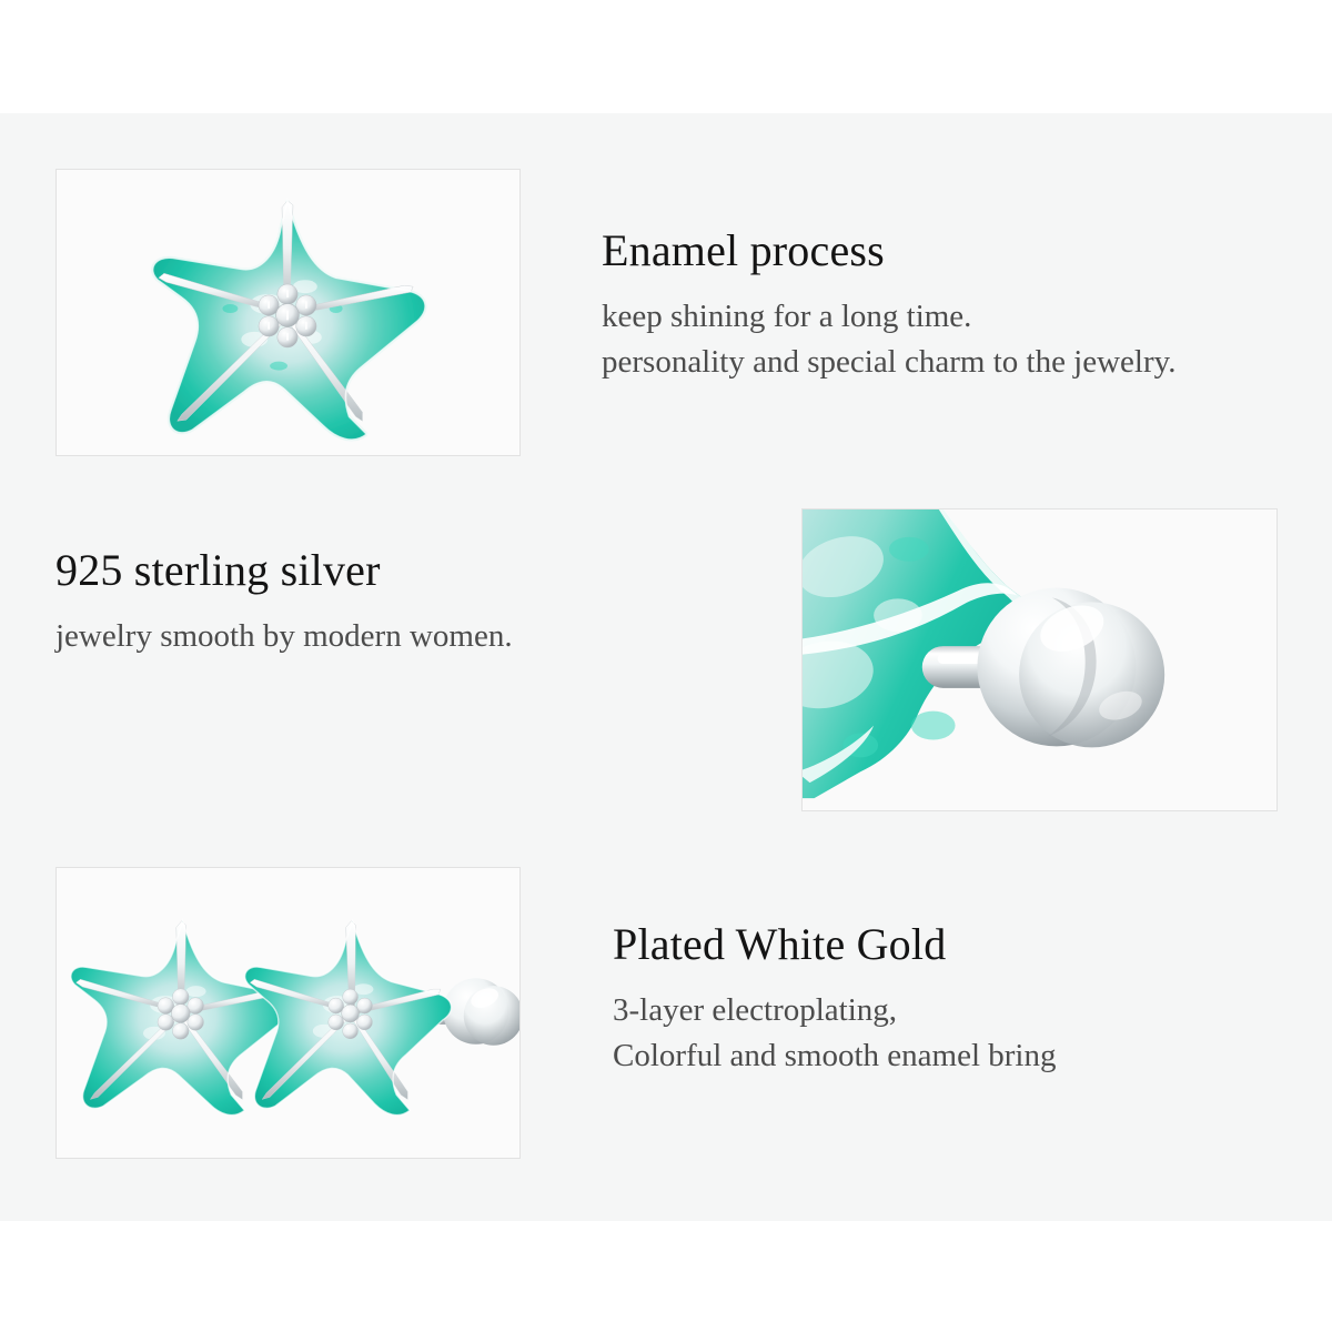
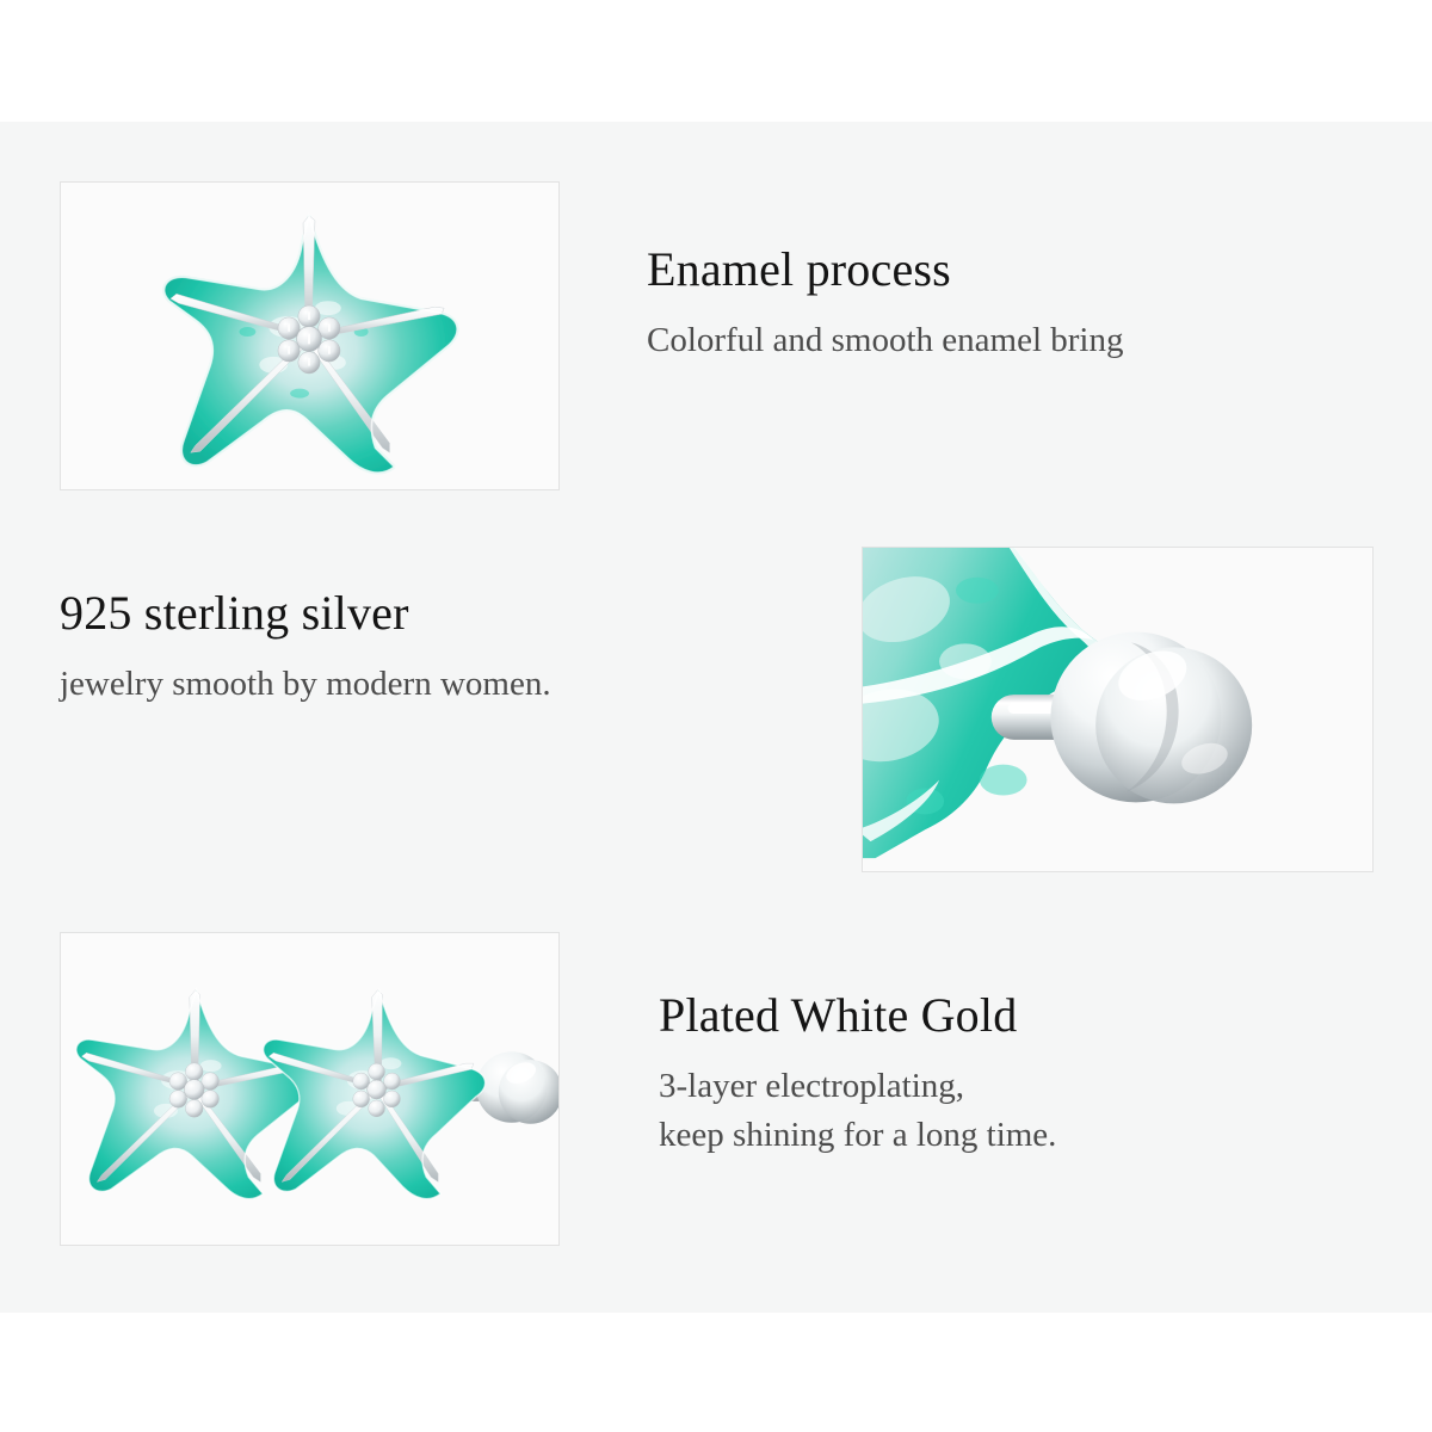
  Enamel process
- keep shining for a long time.
+ Colorful and smooth enamel bring
- personality and special charm to the jewelry.
  925 sterling silver
  jewelry smooth by modern women.
  Plated White Gold
  3-layer electroplating,
- Colorful and smooth enamel bring
+ keep shining for a long time.
